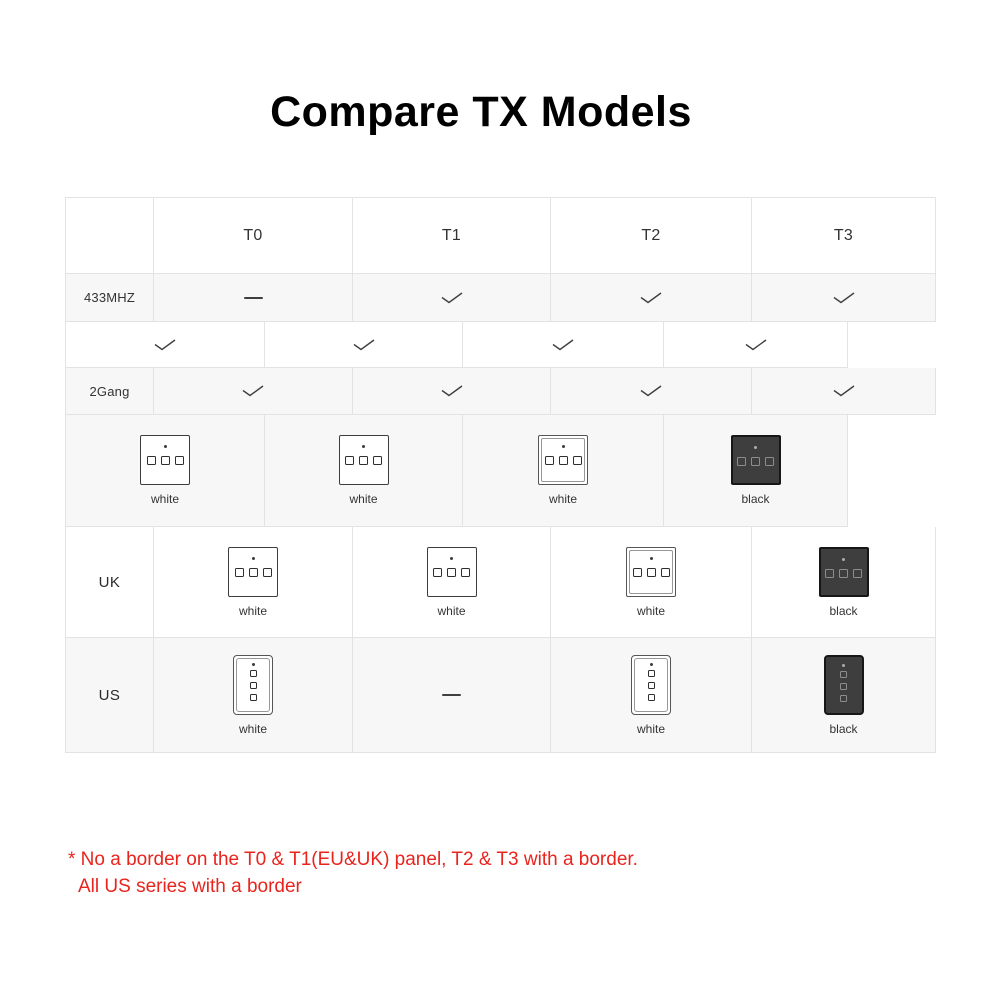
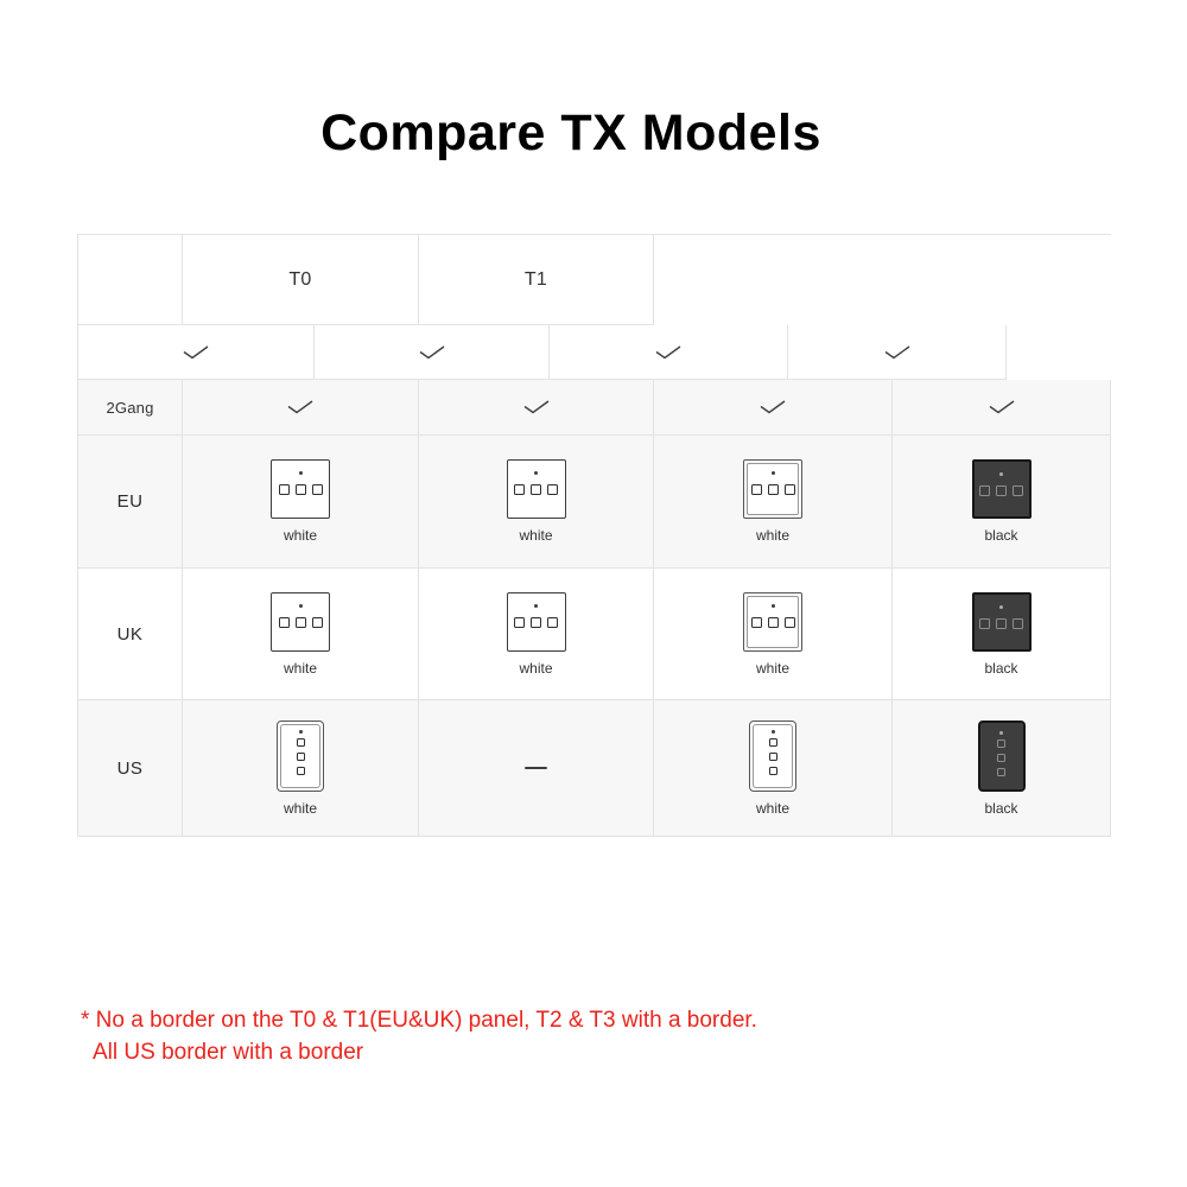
  Compare TX Models
  T0
  T1
- T2
- T3
- 433MHZ
  2Gang
+ EU
  white
  white
  white
  black
  UK
  white
  white
  white
  black
  US
  white
  white
  black
  * No a border on the T0 & T1(EU&UK) panel, T2 & T3 with a border.
- All US series with a border
+ All US border with a border
